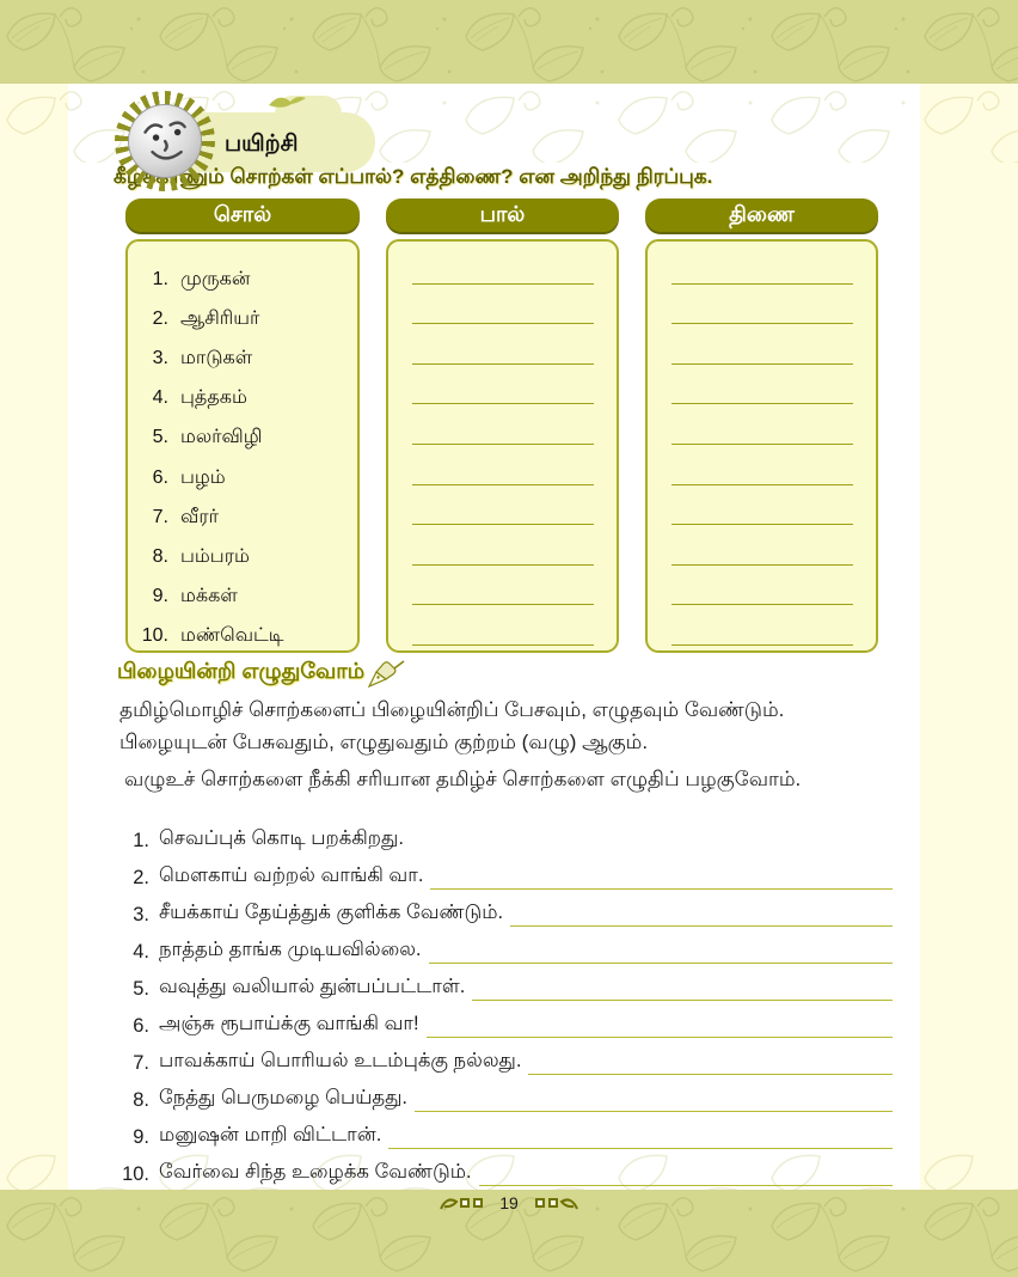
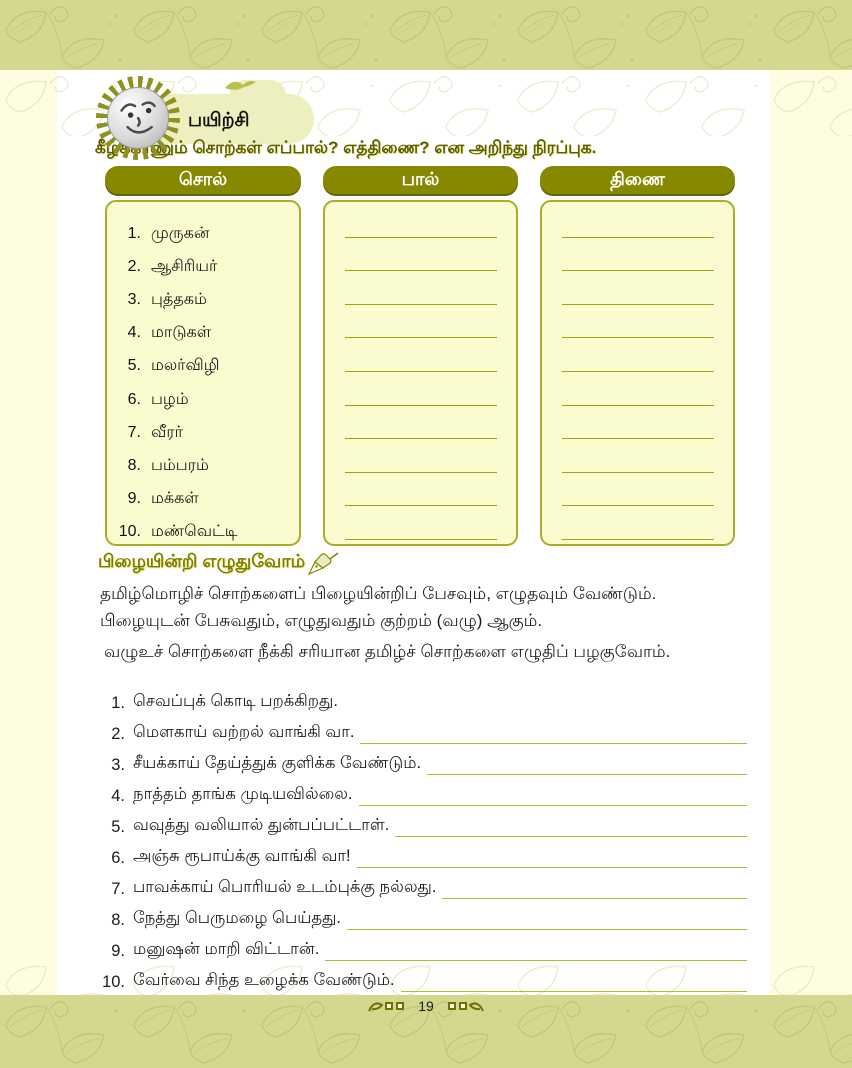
  பயிற்சி
  கீம் சொற்கள் எப்பால்? எத்திணை? என அறிந்து நிரப்புக.
  சொல்
  பால்
  திணை
  1.
  முருகன்
  2.
  ஆசிரியர்
  3.
- மாடுகள்
+ புத்தகம்
  4.
- புத்தகம்
+ மாடுகள்
  5.
  மலர்விழி
  6.
  பழம்
  7.
  வீரர்
  8.
  பம்பரம்
  9.
  மக்கள்
  10.
  மண்வெட்டி
  பிழையின்றி எழுதுவோம்
  தமிழ்மொழிச் சொற்களைப் பிழையின்றிப் பேசவும், எழுதவும் வேண்டும்.
  பிழையுடன் பேசுவதும், எழுதுவதும் குற்றம் (வழு) ஆகும்.
  வழுஉச் சொற்களை நீக்கி சரியான தமிழ்ச் சொற்களை எழுதிப் பழகுவோம்.
  1.
  செவப்புக் கொடி பறக்கிறது.
  2.
  மௌகாய் வற்றல் வாங்கி வா.
  3.
  சீயக்காய் தேய்த்துக் குளிக்க வேண்டும்.
  4.
  நாத்தம் தாங்க முடியவில்லை.
  5.
  வவுத்து வலியால் துன்பப்பட்டாள்.
  6.
  அஞ்சு ரூபாய்க்கு வாங்கி வா!
  7.
  பாவக்காய் பொரியல் உடம்புக்கு நல்லது.
  8.
  நேத்து பெருமழை பெய்தது.
  9.
  மனுஷன் மாறி விட்டான்.
  10.
  வேர்வை சிந்த உழைக்க வேண்டும்.
  19
